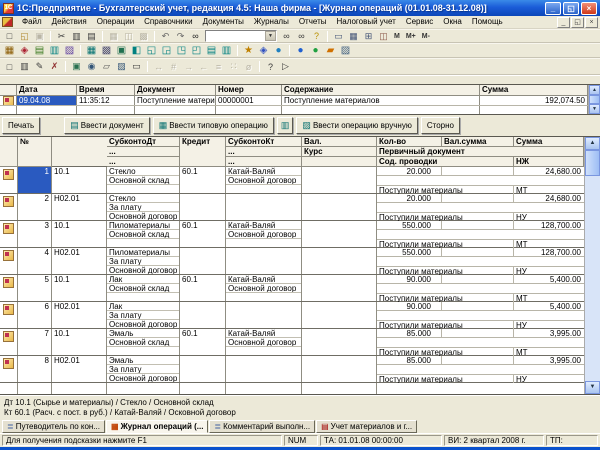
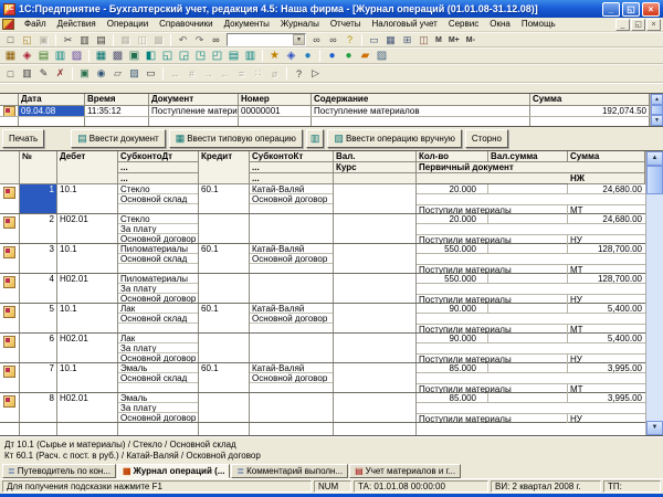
  1С:Предприятие - Бухгалтерский учет, редакция 4.5: Наша фирма - [Журнал операций (01.01.08-31.12.08)]
  _
  ◱
  ×
  Файл
  Действия
  Операции
  Справочники
  Документы
  Журналы
  Отчеты
  Налоговый учет
  Сервис
  Окна
  Помощь
  □
  ◱
  ▣
  ✂
  ▥
  ▤
  ▦
  ◫
  ▩
  ↶
  ↷
  ∞
  ∞
  ∞
  ?
  ▭
  ▦
  ⊞
  ◫
  ▦
  ◈
  ▤
  ▥
  ▨
  ▦
  ▩
  ▣
  ◧
  ◱
  ◲
  ◳
  ◰
  ▤
  ▥
  ★
  ◈
  ●
  ●
  ●
  ▰
  ▨
  □
  ▥
  ✎
  ✗
  ▣
  ◉
  ▱
  ▨
  ▭
  ↔
  #
  →
  ←
  ≡
  ∷
  ø
  ?
  ▷
  Дата
  Время
  Документ
  Номер
  Содержание
  Сумма
  09.04.08
  11:35:12
  Поступление матери
  00000001
  Поступление материалов
  192,074.50
  Печать
  ▤
  Ввести документ
  ▦
  Ввести типовую операцию
  ▥
  ▨
  Ввести операцию вручную
  Сторно
  №
+ Дебет
  СубконтоДт
  ...
  ...
  Кредит
  СубконтоКт
  ...
  ...
  Вал.
  Курс
  Кол-во
  Вал.сумма
  Сумма
  Первичный документ
- Сод. проводки
  НЖ
  1
  10.1
  Стекло
  Основной склад
  60.1
  Катай-Валяй
  Основной договор
  20.000
  24,680.00
  Поступили материалы
  МТ
  2
  Н02.01
  Стекло
  За плату
  Основной договор
  20.000
  24,680.00
  Поступили материалы
  НУ
  3
  10.1
  Пиломатериалы
  Основной склад
  60.1
  Катай-Валяй
  Основной договор
  550.000
  128,700.00
  Поступили материалы
  МТ
  4
  Н02.01
  Пиломатериалы
  За плату
  Основной договор
  550.000
  128,700.00
  Поступили материалы
  НУ
  5
  10.1
  Лак
  Основной склад
  60.1
  Катай-Валяй
  Основной договор
  90.000
  5,400.00
  Поступили материалы
  МТ
  6
  Н02.01
  Лак
  За плату
  Основной договор
  90.000
  5,400.00
  Поступили материалы
  НУ
  7
  10.1
  Эмаль
  Основной склад
  60.1
  Катай-Валяй
  Основной договор
  85.000
  3,995.00
  Поступили материалы
  МТ
  8
  Н02.01
  Эмаль
  За плату
  Основной договор
  85.000
  3,995.00
  Поступили материалы
  НУ
  Дт 10.1 (Сырье и материалы) / Стекло / Основной склад
  Кт 60.1 (Расч. с пост. в руб.) / Катай-Валяй / Осковной договор
  ≣
  Путеводитель по кон...
  ▦
  Журнал операций (...
  ≣
  Комментарий выполн...
  ▤
  Учет материалов и г...
  Для получения подсказки нажмите F1
  NUM
  ТА: 01.01.08 00:00:00
  ВИ: 2 квартал 2008 г.
  ТП:
